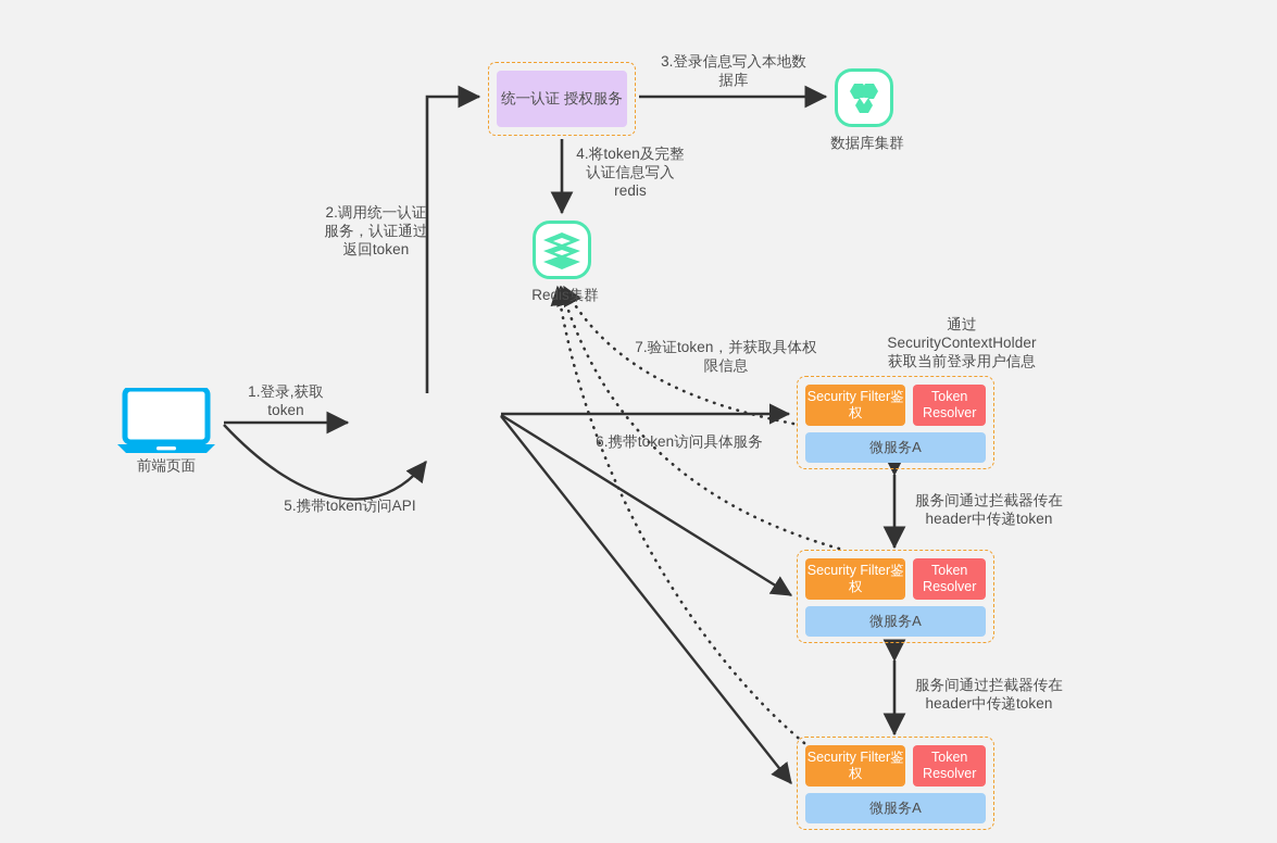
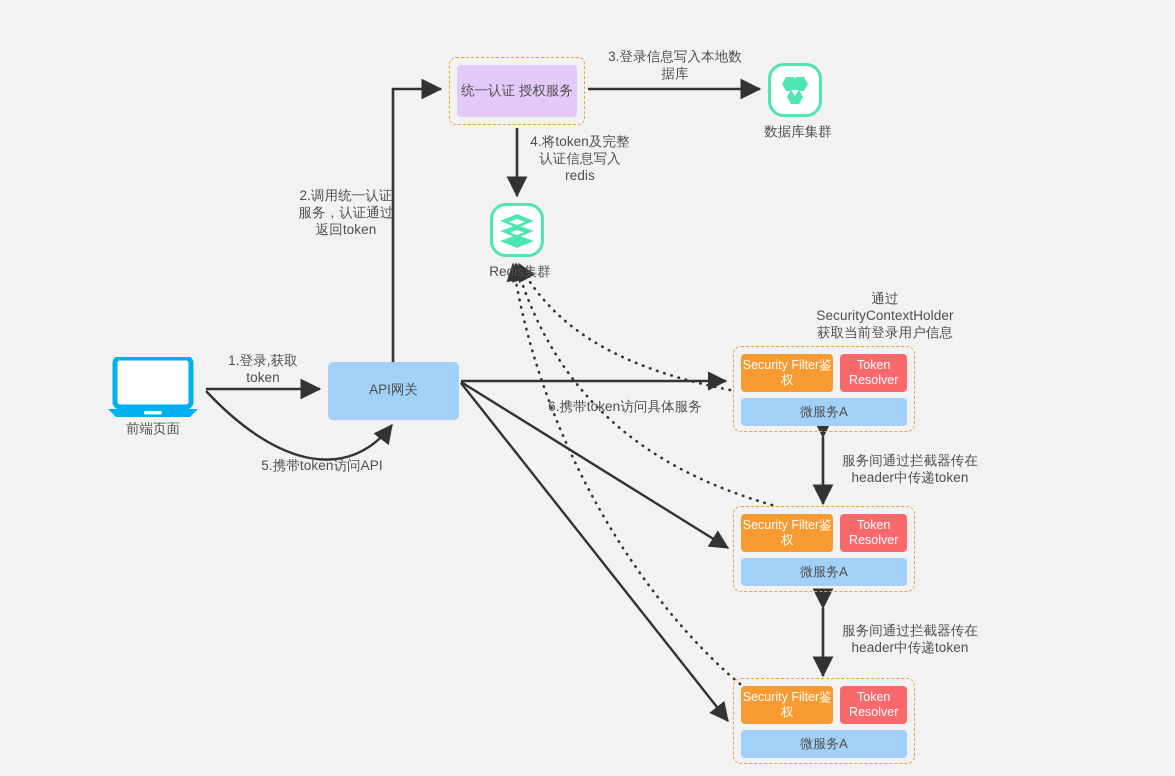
  前端页面
+ API网关
  统一认证 授权服务
  数据库集群
  Redis集群
  Security Filter鉴权
  Token Resolver
  微服务A
  Security Filter鉴权
  Token Resolver
  微服务A
  Security Filter鉴权
  Token Resolver
  微服务A
  1.登录,获取
  token
  2.调用统一认证
  服务，认证通过
  返回token
  3.登录信息写入本地数
  据库
  4.将token及完整
  认证信息写入
  redis
  5.携带token访问API
  6.携带token访问具体服务
- 7.验证token，并获取具体权
- 限信息
  通过
  SecurityContextHolder
  获取当前登录用户信息
  服务间通过拦截器传在
  header中传递token
  服务间通过拦截器传在
  header中传递token
